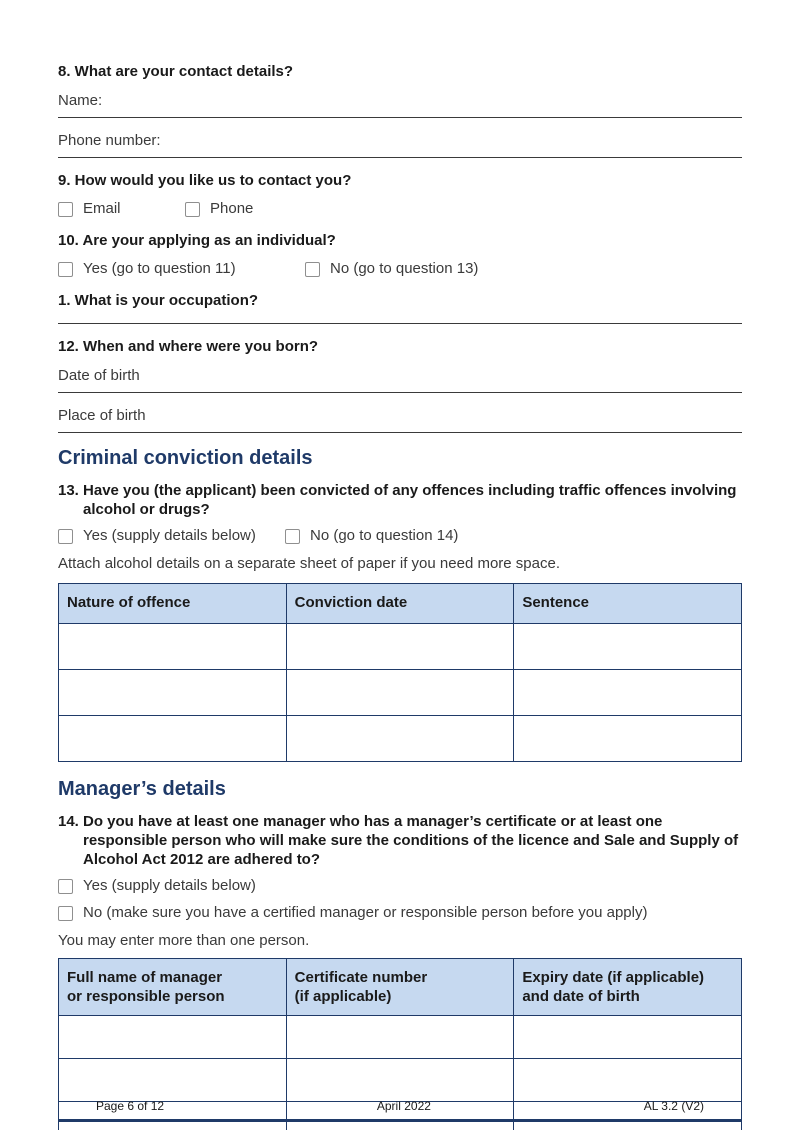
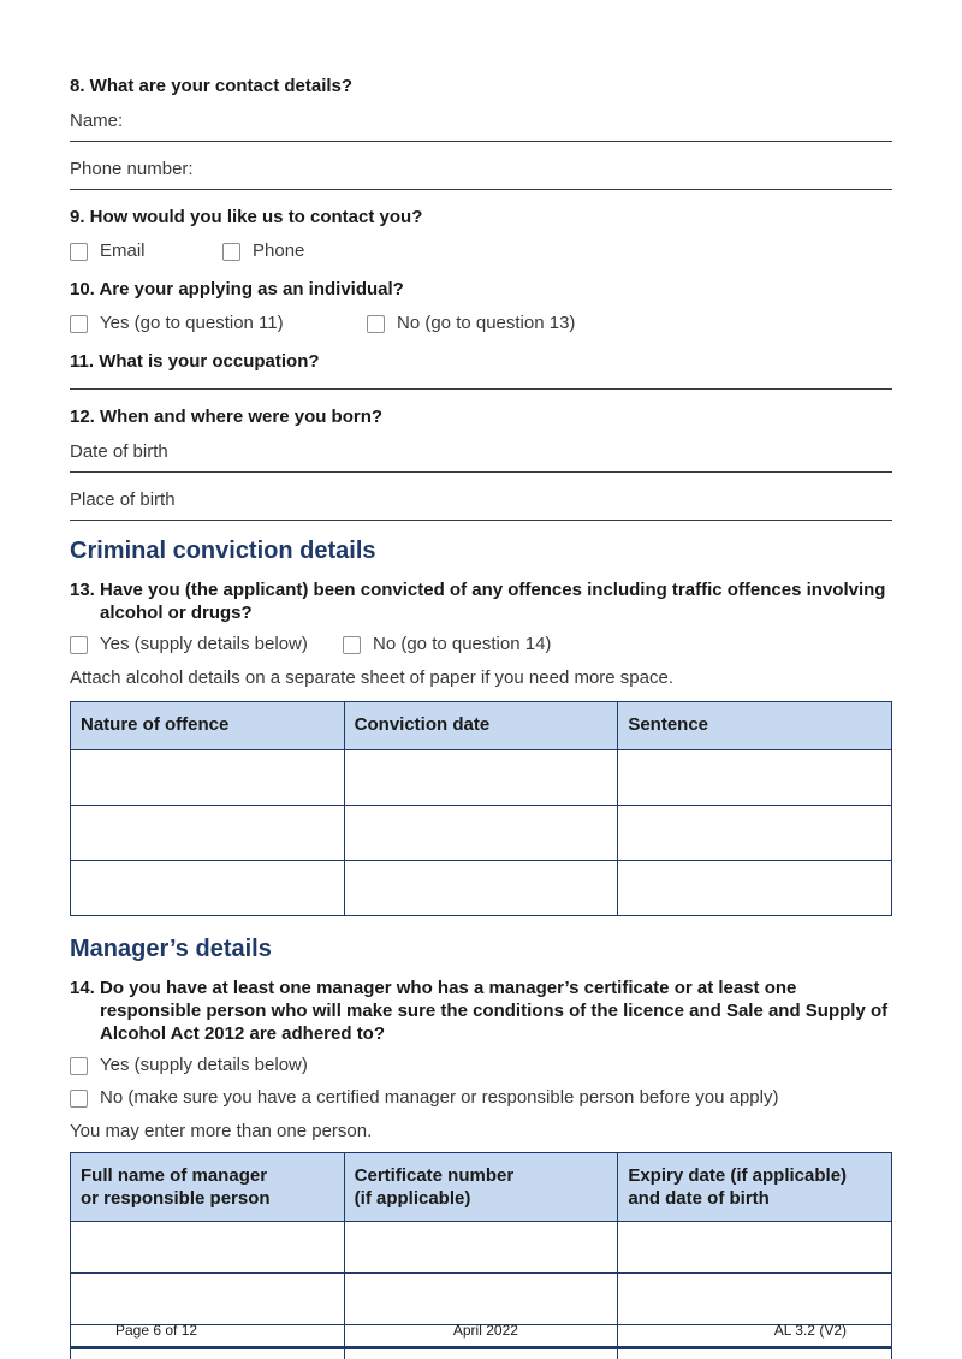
  8. What are your contact details?
  Name:
  Phone number:
  9. How would you like us to contact you?
  Email
  Phone
  10. Are your applying as an individual?
  Yes (go to question 11)
  No (go to question 13)
- 1. What is your occupation?
+ 11. What is your occupation?
  12. When and where were you born?
  Date of birth
  Place of birth
  Criminal conviction details
  13. Have you (the applicant) been convicted of any offences including traffic offences involving alcohol or drugs?
  Yes (supply details below)
  No (go to question 14)
  Attach alcohol details on a separate sheet of paper if you need more space.
  Nature of offence	Conviction date	Sentence
  Manager’s details
  14. Do you have at least one manager who has a manager’s certificate or at least one responsible person who will make sure the conditions of the licence and Sale and Supply of Alcohol Act 2012 are adhered to?
  Yes (supply details below)
  No (make sure you have a certified manager or responsible person before you apply)
  You may enter more than one person.
  Full name of manager or responsible person	Certificate number (if applicable)	Expiry date (if applicable) and date of birth
  Page 6 of 12
  April 2022
  AL 3.2 (V2)
